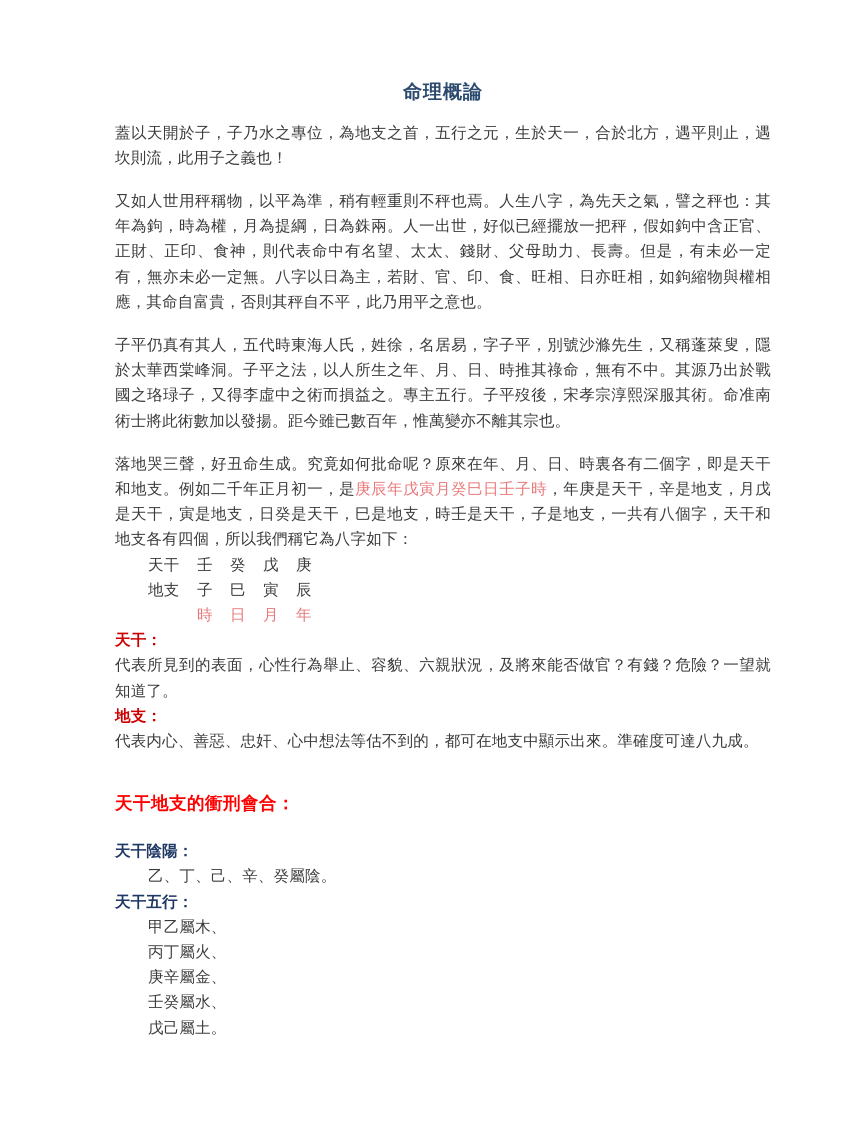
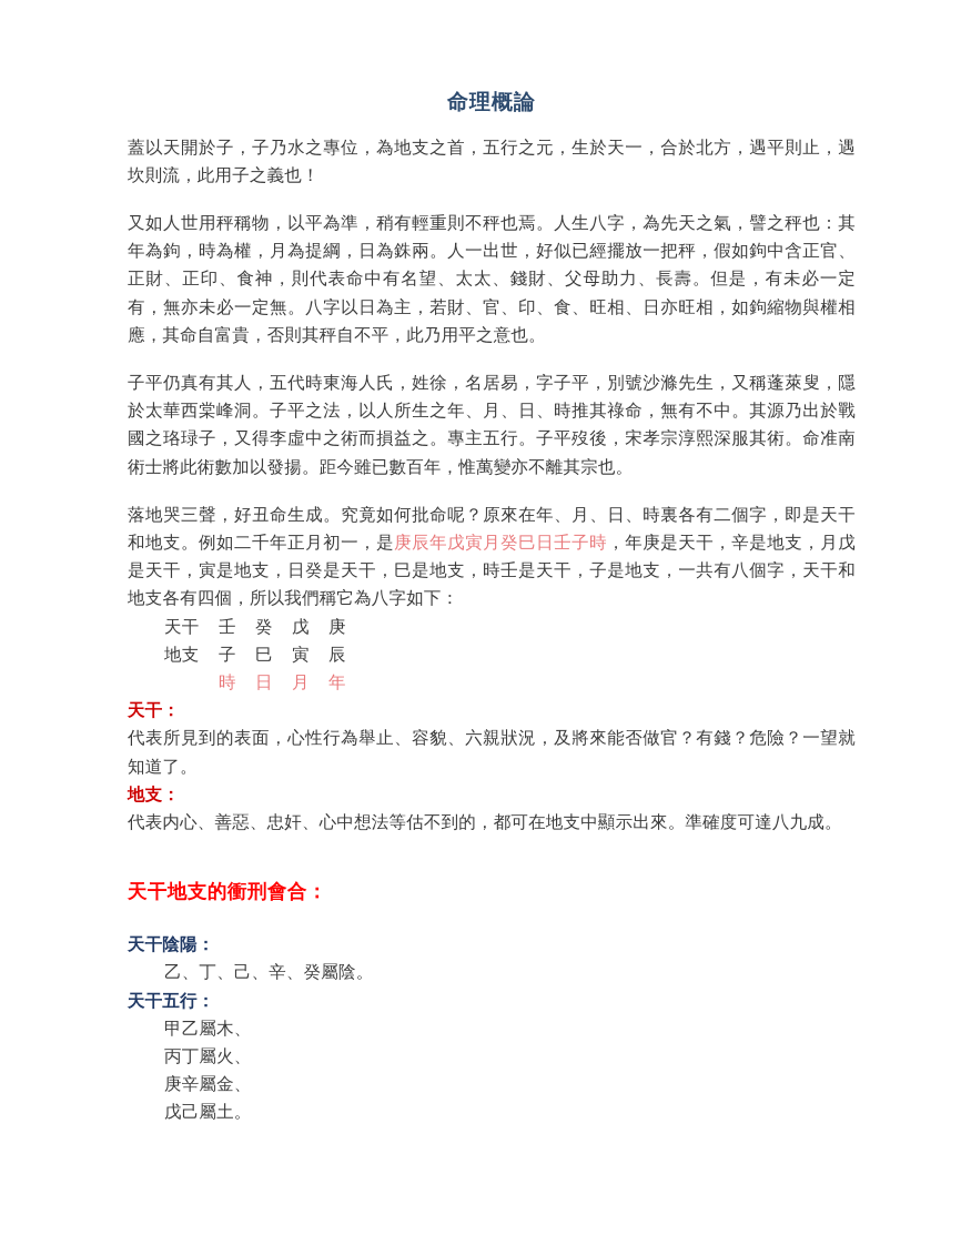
  命理概論
  蓋以天開於子，子乃水之專位，為地支之首，五行之元，生於天一，合於北方，遇平則止，遇坎則流，此用子之義也！
  又如人世用秤稱物，以平為準，稍有輕重則不秤也焉。人生八字，為先天之氣，譬之秤也：其年為鉤，時為權，月為提綱，日為銖兩。人一出世，好似已經擺放一把秤，假如鉤中含正官、正財、正印、食神，則代表命中有名望、太太、錢財、父母助力、長壽。但是，有未必一定有，無亦未必一定無。八字以日為主，若財、官、印、食、旺相、日亦旺相，如鉤縮物與權相應，其命自富貴，否則其秤自不平，此乃用平之意也。
  子平仍真有其人，五代時東海人氏，姓徐，名居易，字子平，別號沙滌先生，又稱蓬萊叟，隱於太華西棠峰洞。子平之法，以人所生之年、月、日、時推其祿命，無有不中。其源乃出於戰國之珞琭子，又得李虛中之術而損益之。專主五行。子平歿後，宋孝宗淳熙深服其術。命准南術士將此術數加以發揚。距今雖已數百年，惟萬變亦不離其宗也。
  落地哭三聲，好丑命生成。究竟如何批命呢？原來在年、月、日、時裏各有二個字，即是天干和地支。例如二千年正月初一，是庚辰年戊寅月癸巳日壬子時，年庚是天干，辛是地支，月戊是天干，寅是地支，日癸是天干，巳是地支，時壬是天干，子是地支，一共有八個字，天干和地支各有四個，所以我們稱它為八字如下：
  天干 壬 癸 戊 庚
  地支 子 巳 寅 辰
  時 日 月 年
  天干：
  代表所見到的表面，心性行為舉止、容貌、六親狀況，及將來能否做官？有錢？危險？一望就知道了。
  地支：
  代表内心、善惡、忠奸、心中想法等估不到的，都可在地支中顯示出來。準確度可達八九成。
  天干地支的衝刑會合：
  天干陰陽：
  乙、丁、己、辛、癸屬陰。
  天干五行：
  甲乙屬木、
  丙丁屬火、
  庚辛屬金、
- 壬癸屬水、
  戊己屬土。
